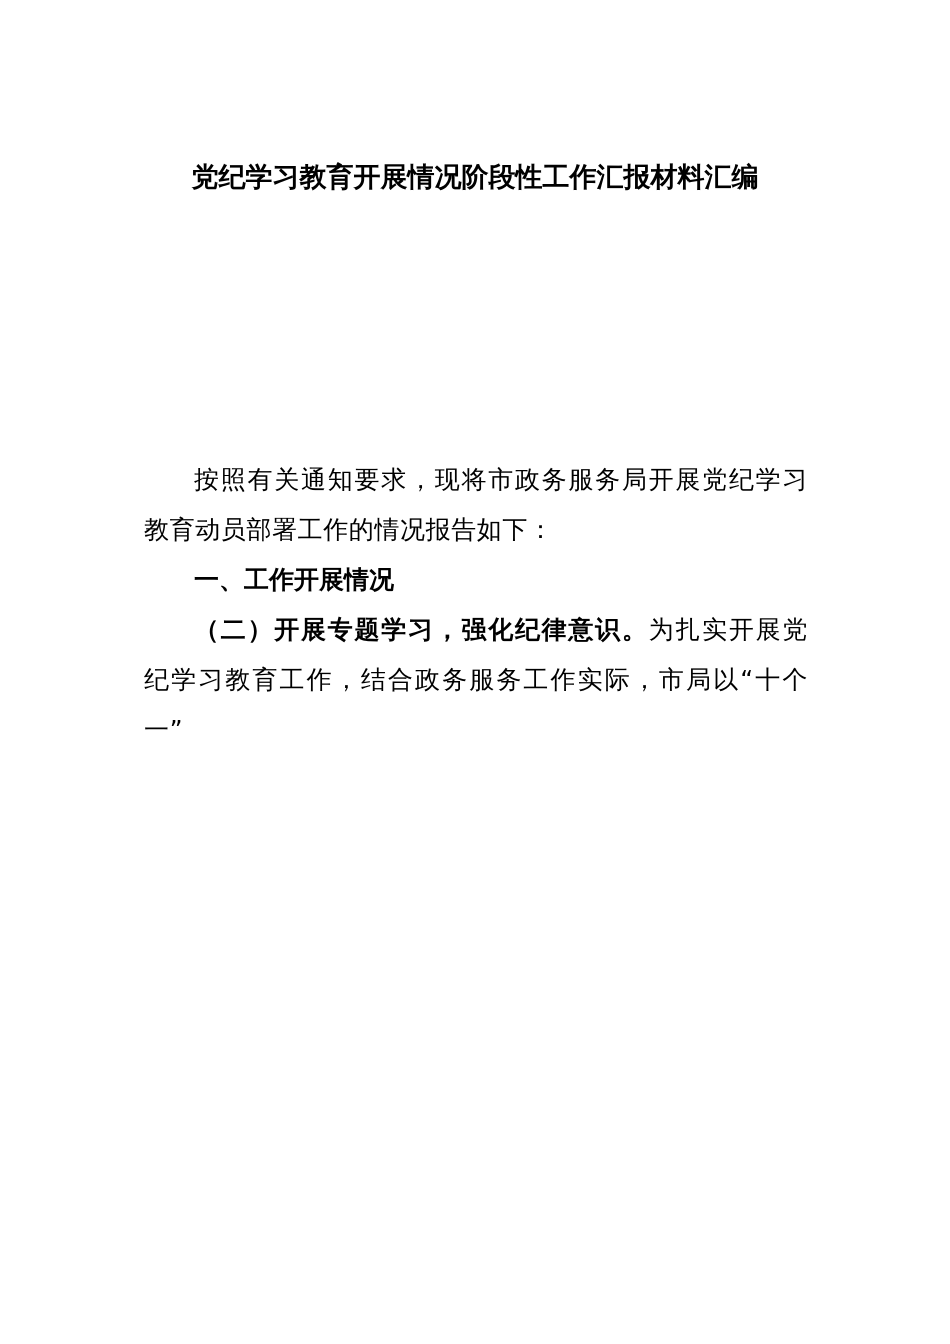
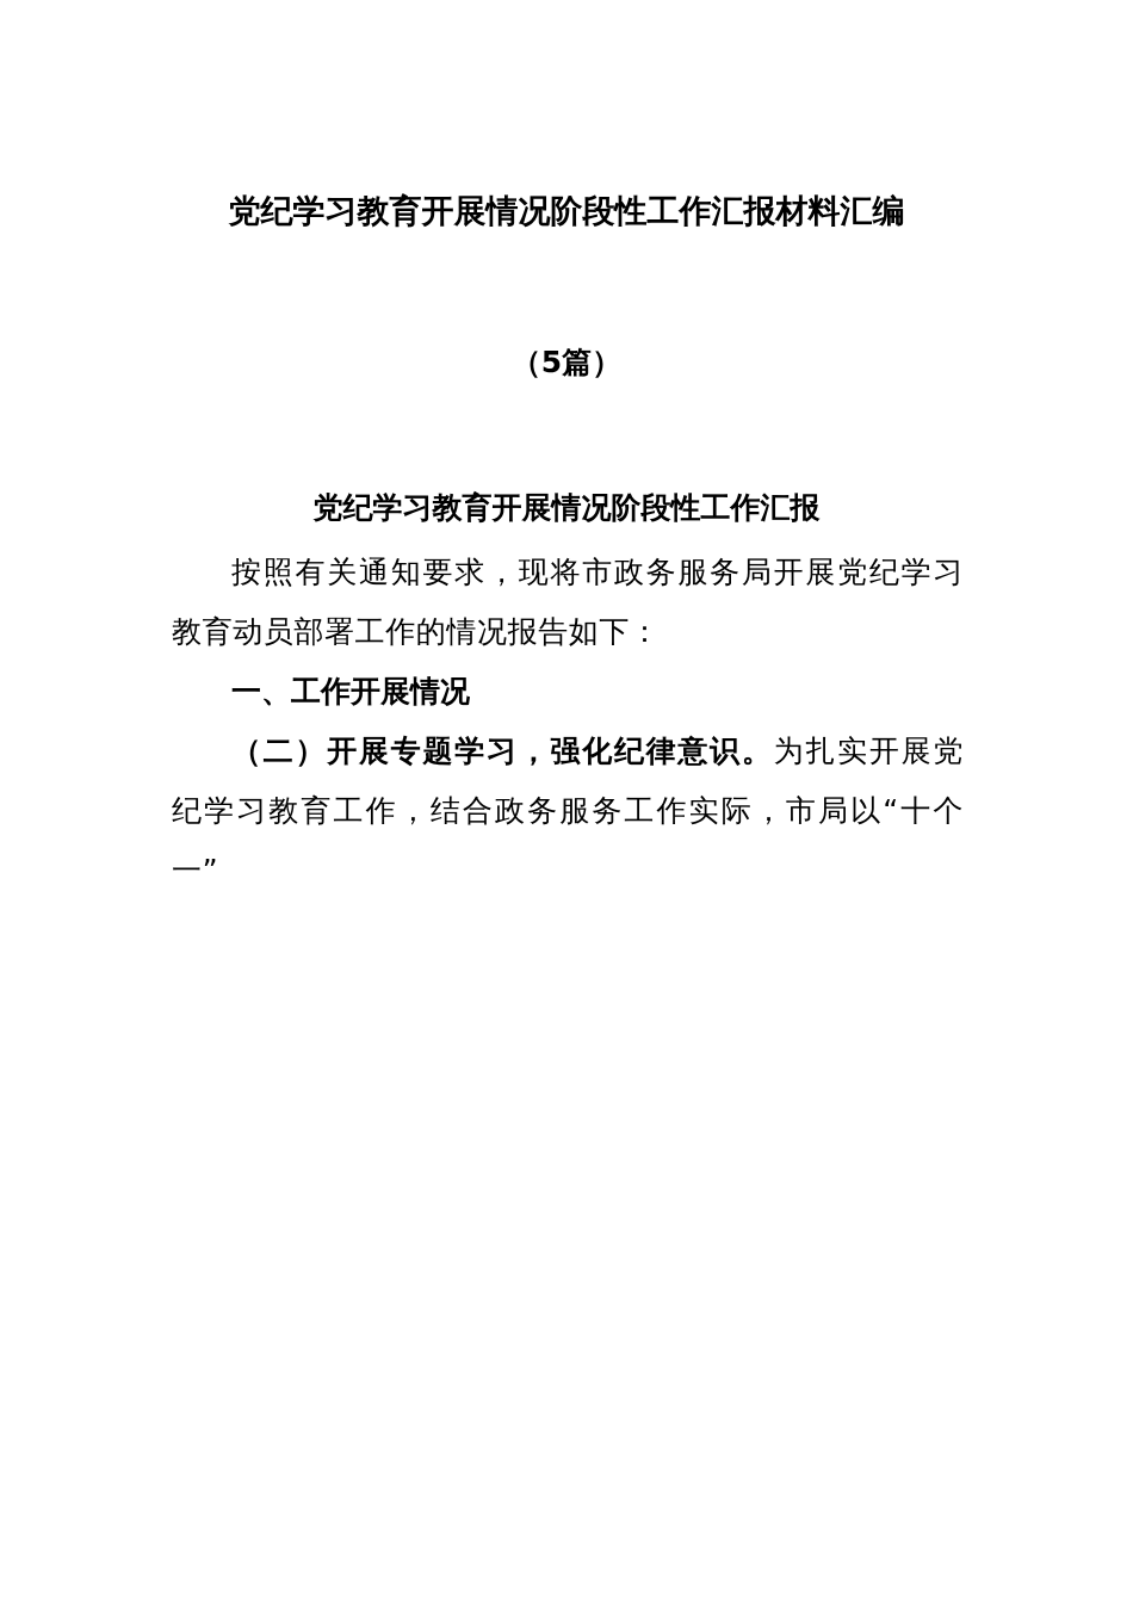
  党纪学习教育开展情况阶段性工作汇报材料汇编
+ （5篇）
+ 党纪学习教育开展情况阶段性工作汇报
  按照有关通知要求，现将市政务服务局开展党纪学习教育动员部署工作的情况报告如下：
  一、工作开展情况
  （二）开展专题学习，强化纪律意识。为扎实开展党纪学习教育工作，结合政务服务工作实际，市局以“十个一”
